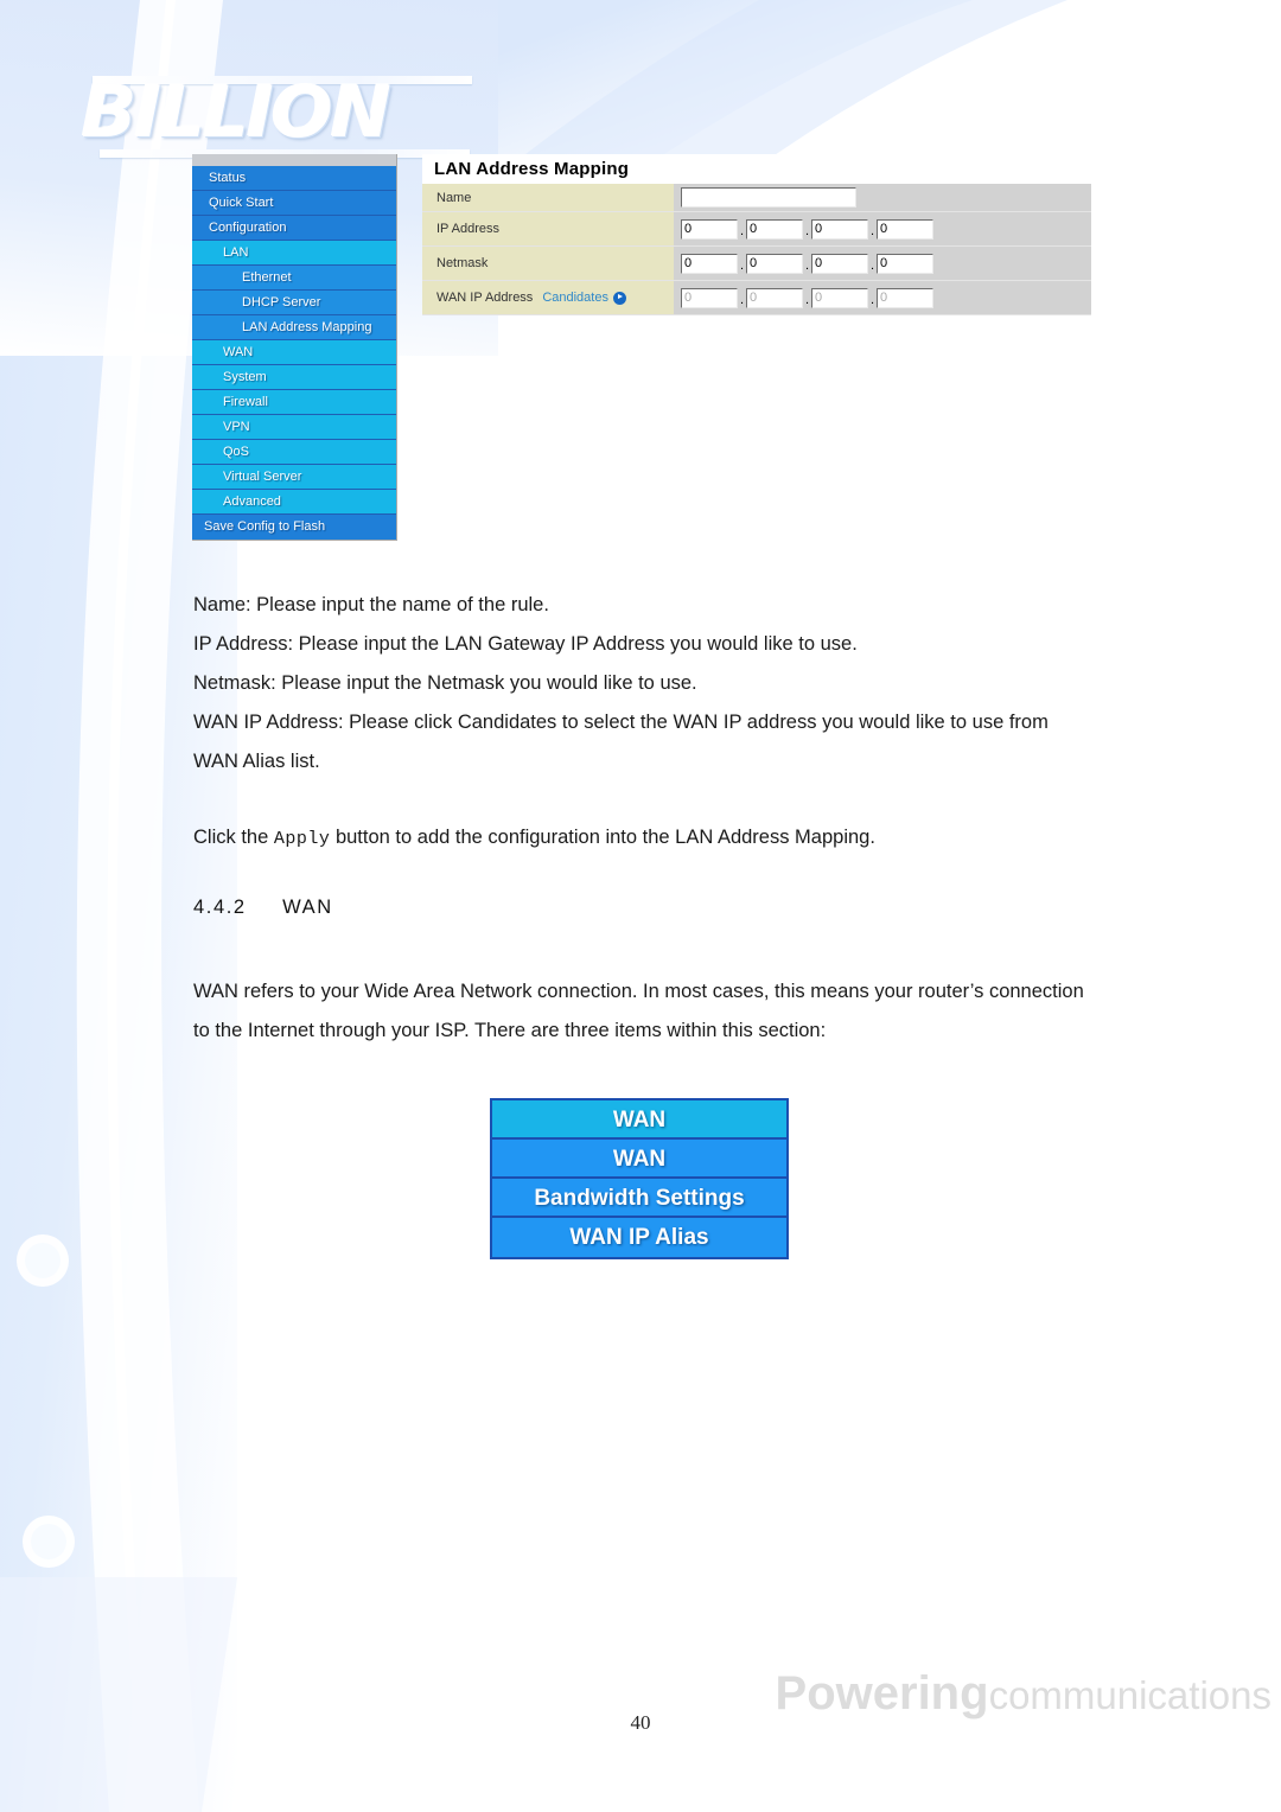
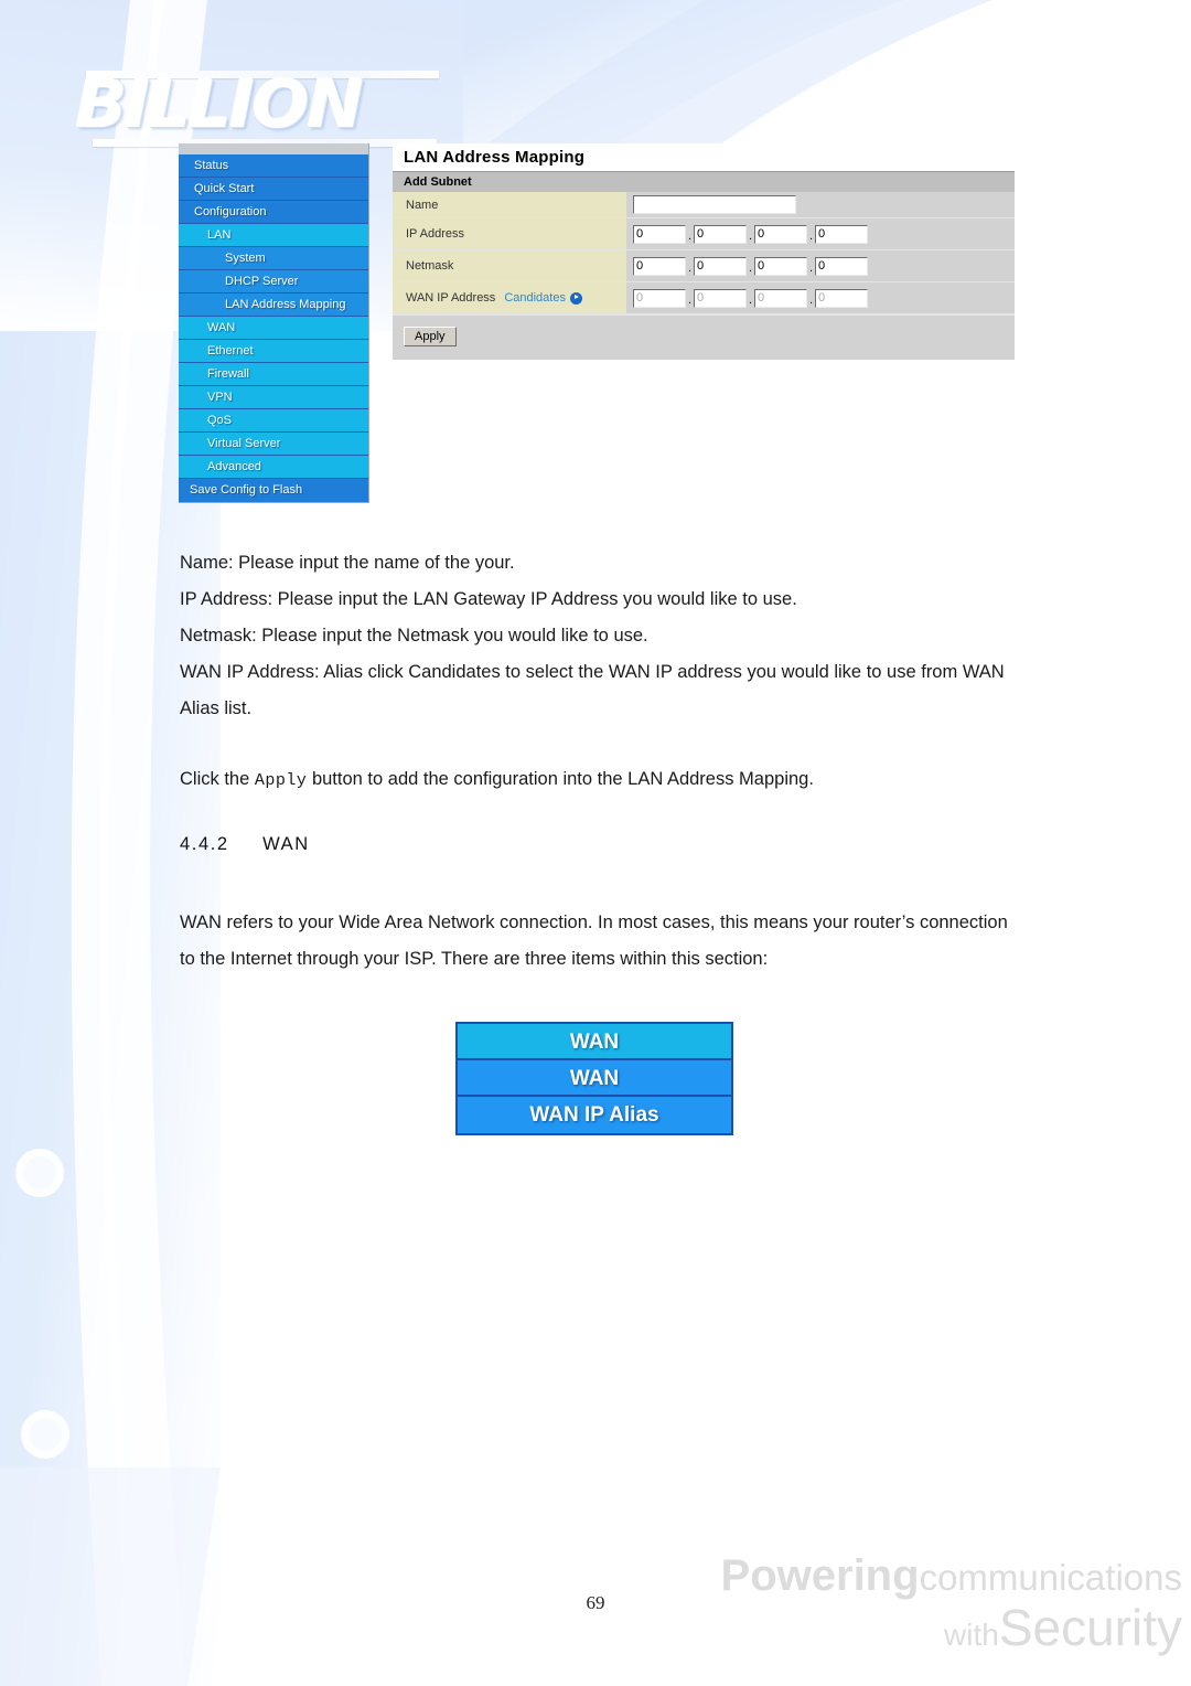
  BILLION
  Status
  Quick Start
  Configuration
  LAN
- Ethernet
+ System
  DHCP Server
  LAN Address Mapping
  WAN
- System
+ Ethernet
  Firewall
  VPN
  QoS
  Virtual Server
  Advanced
  Save Config to Flash
  LAN Address Mapping
+ Add Subnet
  Name
  IP Address
  0
  .
  0
  .
  0
  .
  0
  Netmask
  0
  .
  0
  .
  0
  .
  0
  WAN IP Address
  Candidates
  0
  .
  0
  .
  0
  .
  0
+ Apply
- Name: Please input the name of the rule.
+ Name: Please input the name of the your.
  IP Address: Please input the LAN Gateway IP Address you would like to use.
  Netmask: Please input the Netmask you would like to use.
- WAN IP Address: Please click Candidates to select the WAN IP address you would like to use from WAN Alias list.
+ WAN IP Address: Alias click Candidates to select the WAN IP address you would like to use from WAN Alias list.
  Click the Apply button to add the configuration into the LAN Address Mapping.
  4.4.2 WAN
  WAN refers to your Wide Area Network connection. In most cases, this means your router’s connection to the Internet through your ISP. There are three items within this section:
  WAN
  WAN
- Bandwidth Settings
  WAN IP Alias
- 40
+ 69
  Poweringcommunications
+ withSecurity
